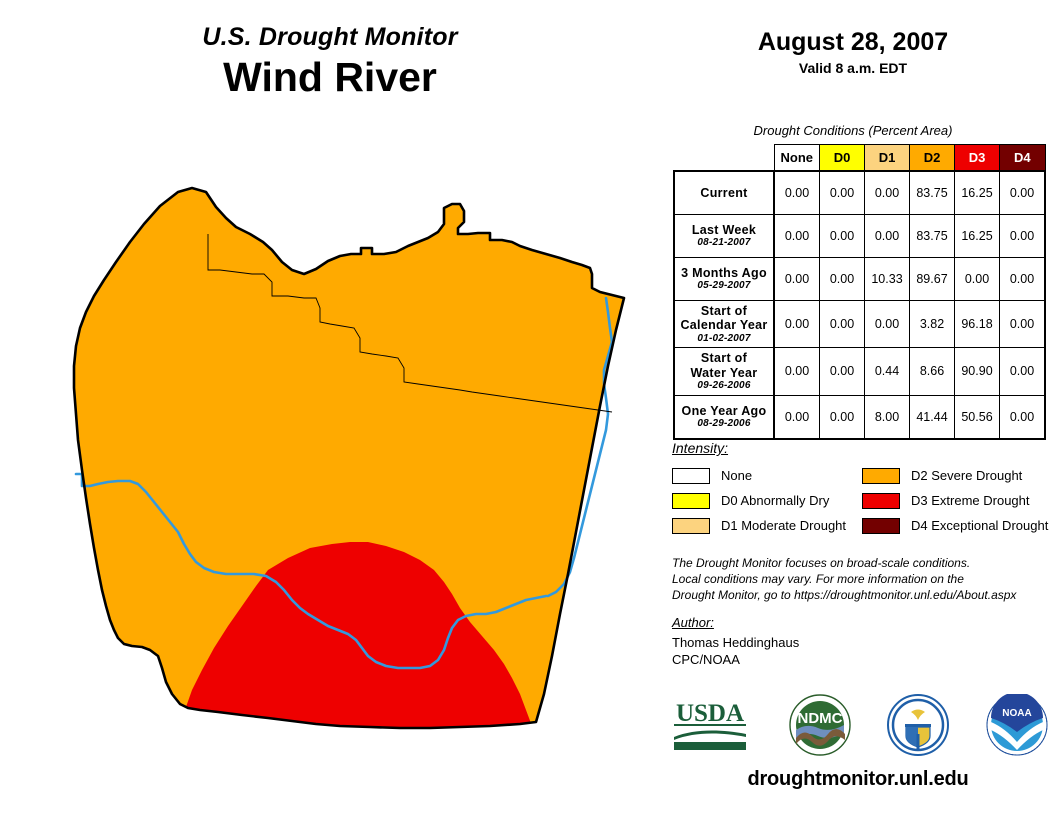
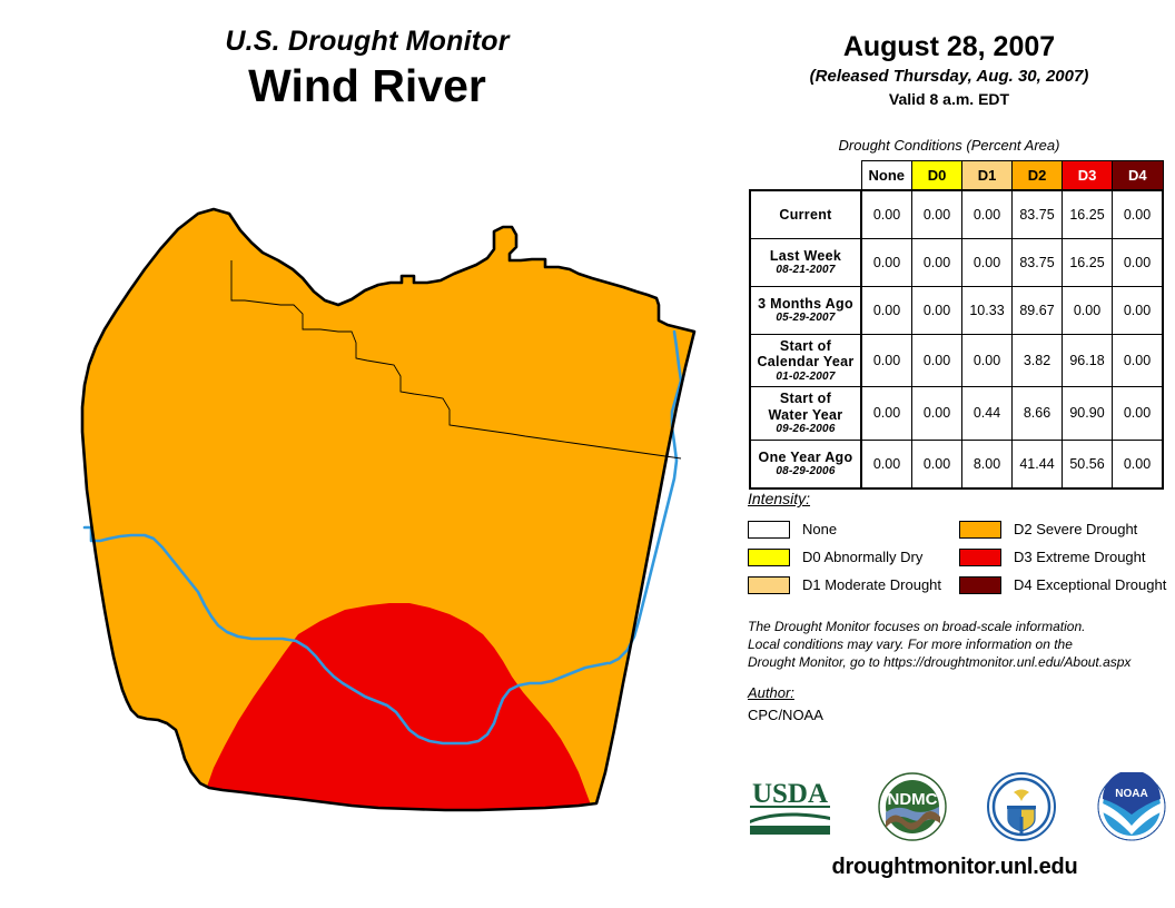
  U.S. Drought Monitor
  Wind River
  August 28, 2007
+ (Released Thursday, Aug. 30, 2007)
  Valid 8 a.m. EDT
  Drought Conditions (Percent Area)
  	None	D0	D1	D2	D3	D4
  Current	0.00	0.00	0.00	83.75	16.25	0.00
  Last Week08-21-2007	0.00	0.00	0.00	83.75	16.25	0.00
  3 Months Ago05-29-2007	0.00	0.00	10.33	89.67	0.00	0.00
  Start ofCalendar Year01-02-2007	0.00	0.00	0.00	3.82	96.18	0.00
  Start ofWater Year09-26-2006	0.00	0.00	0.44	8.66	90.90	0.00
  One Year Ago08-29-2006	0.00	0.00	8.00	41.44	50.56	0.00
  Intensity:
  None
  D2 Severe Drought
  D0 Abnormally Dry
  D3 Extreme Drought
  D1 Moderate Drought
  D4 Exceptional Drought
- The Drought Monitor focuses on broad-scale conditions.
+ The Drought Monitor focuses on broad-scale information.
  Local conditions may vary. For more information on the
  Drought Monitor, go to https://droughtmonitor.unl.edu/About.aspx
  Author:
- Thomas Heddinghaus
  CPC/NOAA
  USDA
  NDMC
  NOAA
  droughtmonitor.unl.edu
